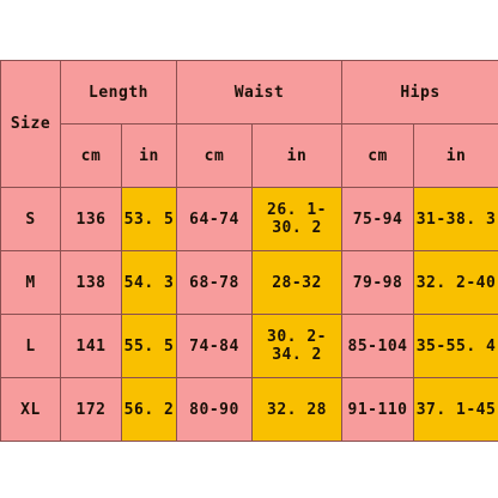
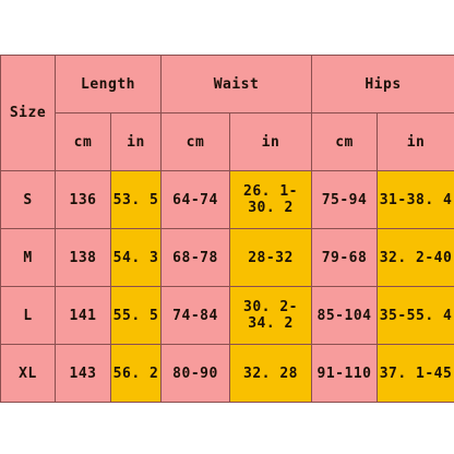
  Size	Length	Waist	Hips
  cm	in	cm	in	cm	in
- S	136	53. 5	64-74	26. 1-30. 2	75-94	31-38. 3
+ S	136	53. 5	64-74	26. 1-30. 2	75-94	31-38. 4
- M	138	54. 3	68-78	28-32	79-98	32. 2-40
+ M	138	54. 3	68-78	28-32	79-68	32. 2-40
  L	141	55. 5	74-84	30. 2-34. 2	85-104	35-55. 4
- XL	172	56. 2	80-90	32. 28	91-110	37. 1-45
+ XL	143	56. 2	80-90	32. 28	91-110	37. 1-45
